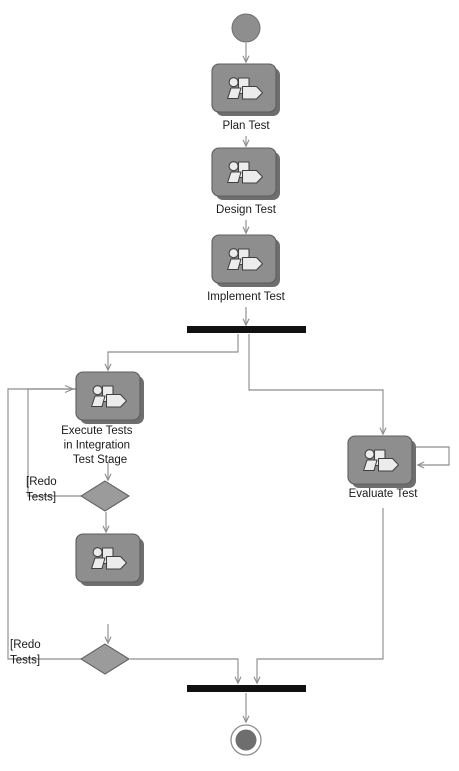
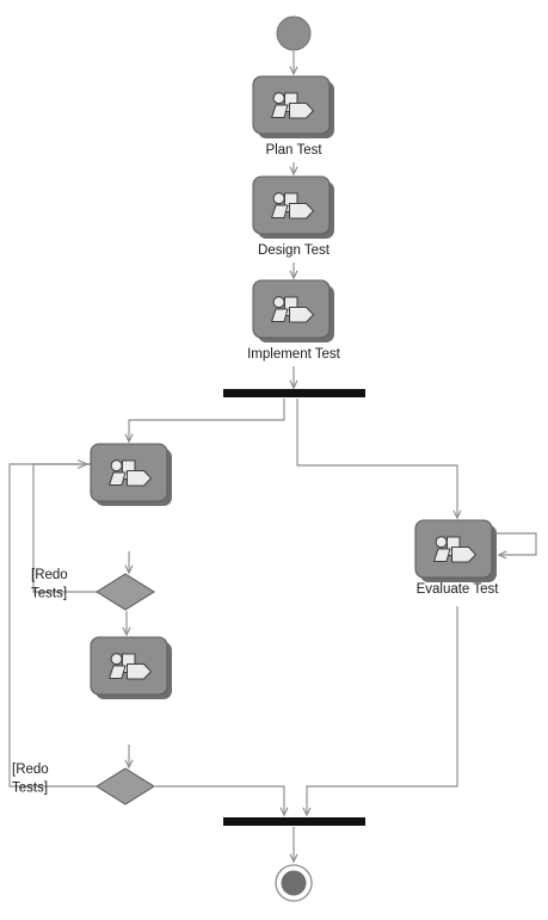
  Plan Test
  Design Test
  Implement Test
- Execute Tests in Integration Test Stage
  [Redo Tests]
  [Redo Tests]
  Evaluate Test
